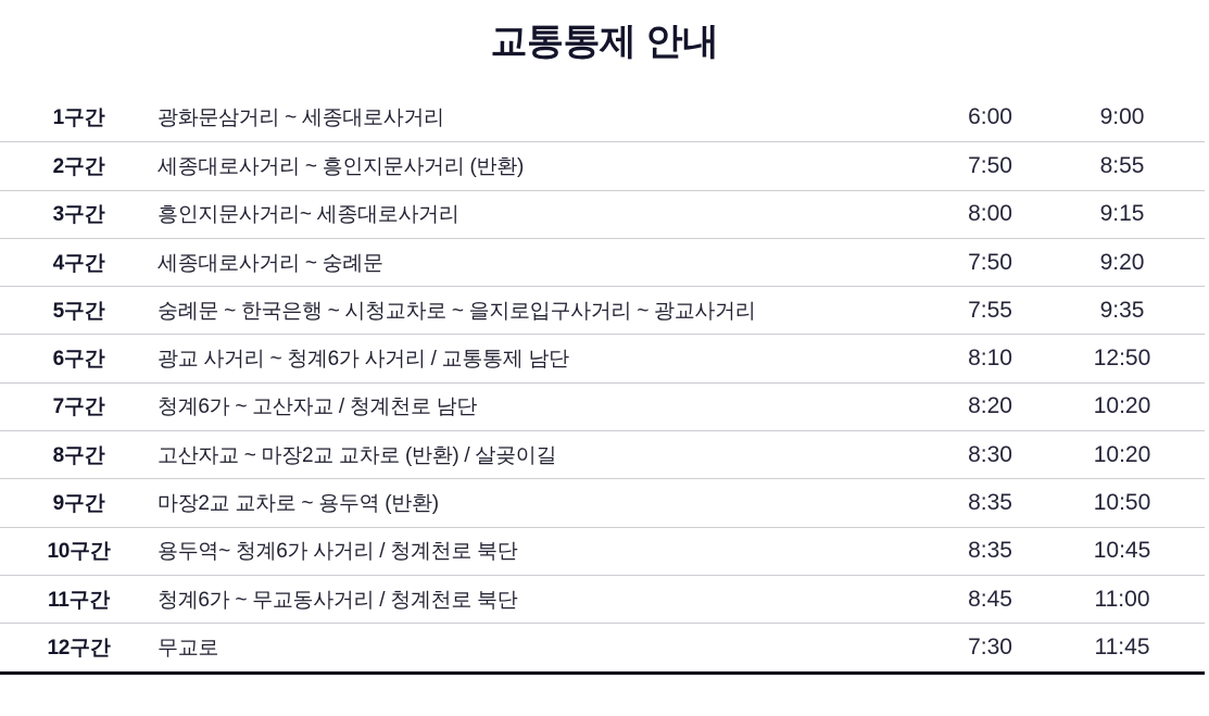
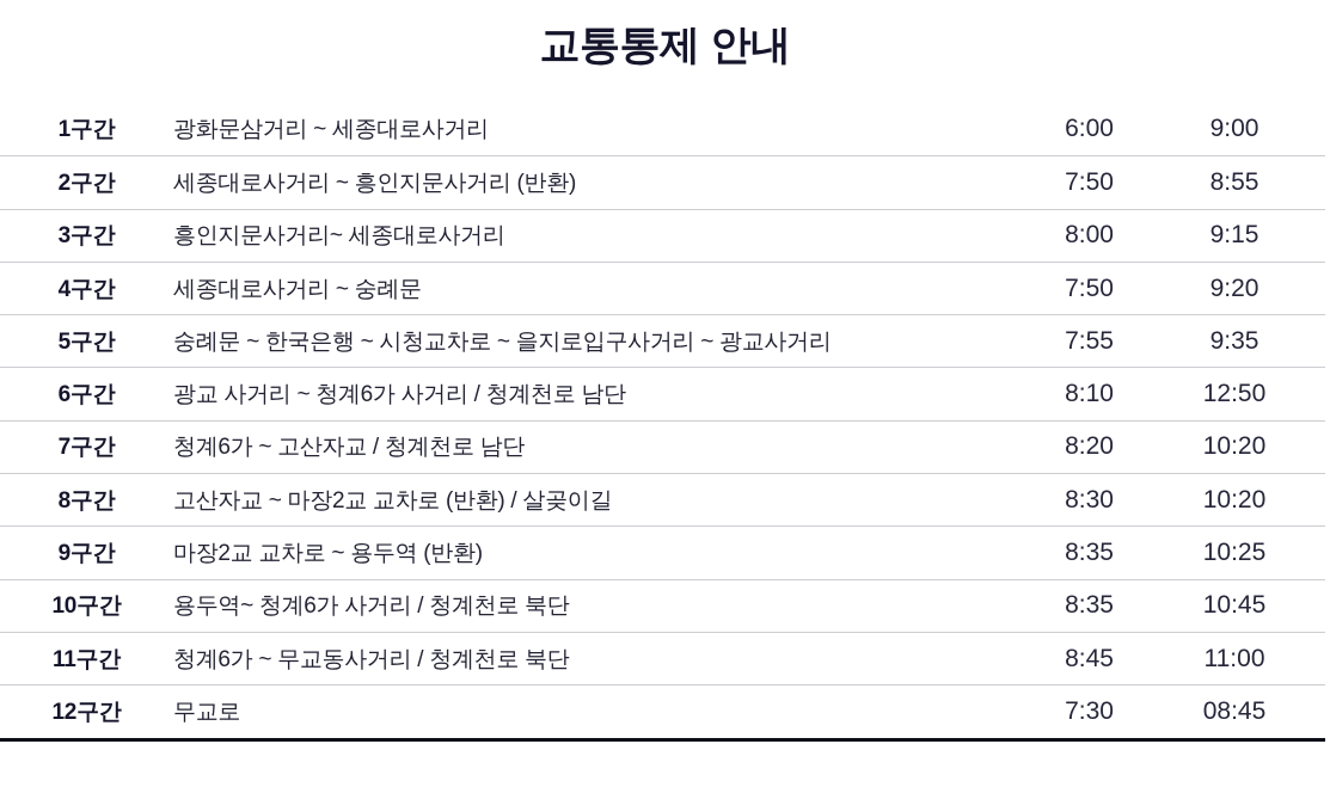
  교통통제 안내
  1구간
  광화문삼거리 ~ 세종대로사거리
  6:00
  9:00
  2구간
  세종대로사거리 ~ 흥인지문사거리 (반환)
  7:50
  8:55
  3구간
  흥인지문사거리~ 세종대로사거리
  8:00
  9:15
  4구간
  세종대로사거리 ~ 숭례문
  7:50
  9:20
  5구간
  숭례문 ~ 한국은행 ~ 시청교차로 ~ 을지로입구사거리 ~ 광교사거리
  7:55
  9:35
  6구간
- 광교 사거리 ~ 청계6가 사거리 / 교통통제 남단
+ 광교 사거리 ~ 청계6가 사거리 / 청계천로 남단
  8:10
  12:50
  7구간
  청계6가 ~ 고산자교 / 청계천로 남단
  8:20
  10:20
  8구간
  고산자교 ~ 마장2교 교차로 (반환) / 살곶이길
  8:30
  10:20
  9구간
  마장2교 교차로 ~ 용두역 (반환)
  8:35
- 10:50
+ 10:25
  10구간
  용두역~ 청계6가 사거리 / 청계천로 북단
  8:35
  10:45
  11구간
  청계6가 ~ 무교동사거리 / 청계천로 북단
  8:45
  11:00
  12구간
  무교로
  7:30
- 11:45
+ 08:45
